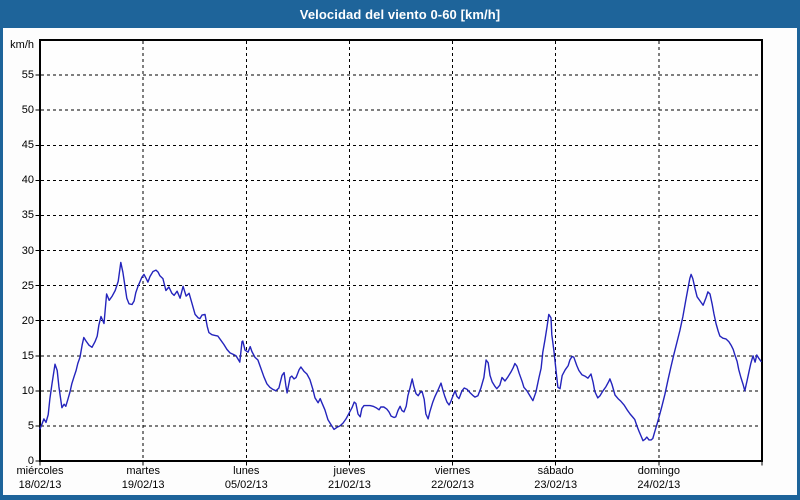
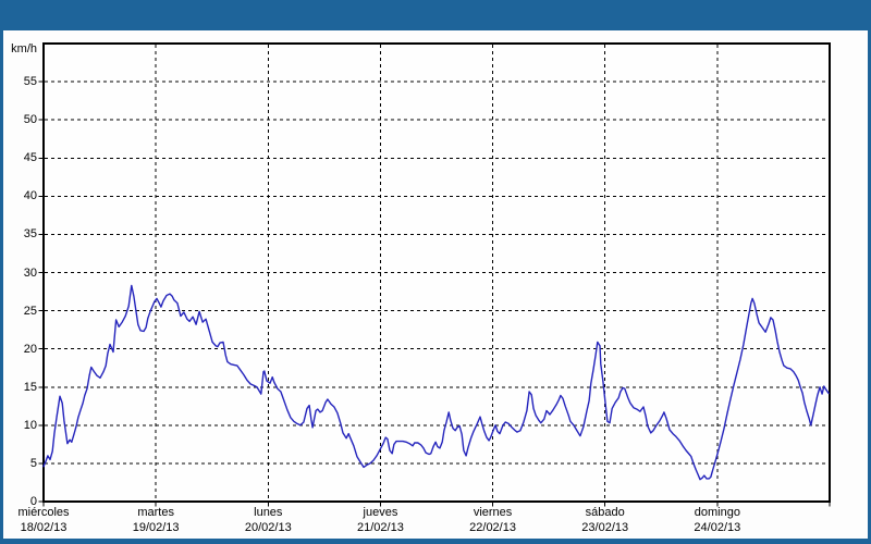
- Velocidad del viento 0-60 [km/h]
  km/h
  0
  5
  10
  15
  20
  25
  30
  35
  40
  45
  50
  55
  miércoles
  18/02/13
  martes
  19/02/13
  lunes
- 05/02/13
+ 20/02/13
  jueves
  21/02/13
  viernes
  22/02/13
  sábado
  23/02/13
  domingo
  24/02/13
